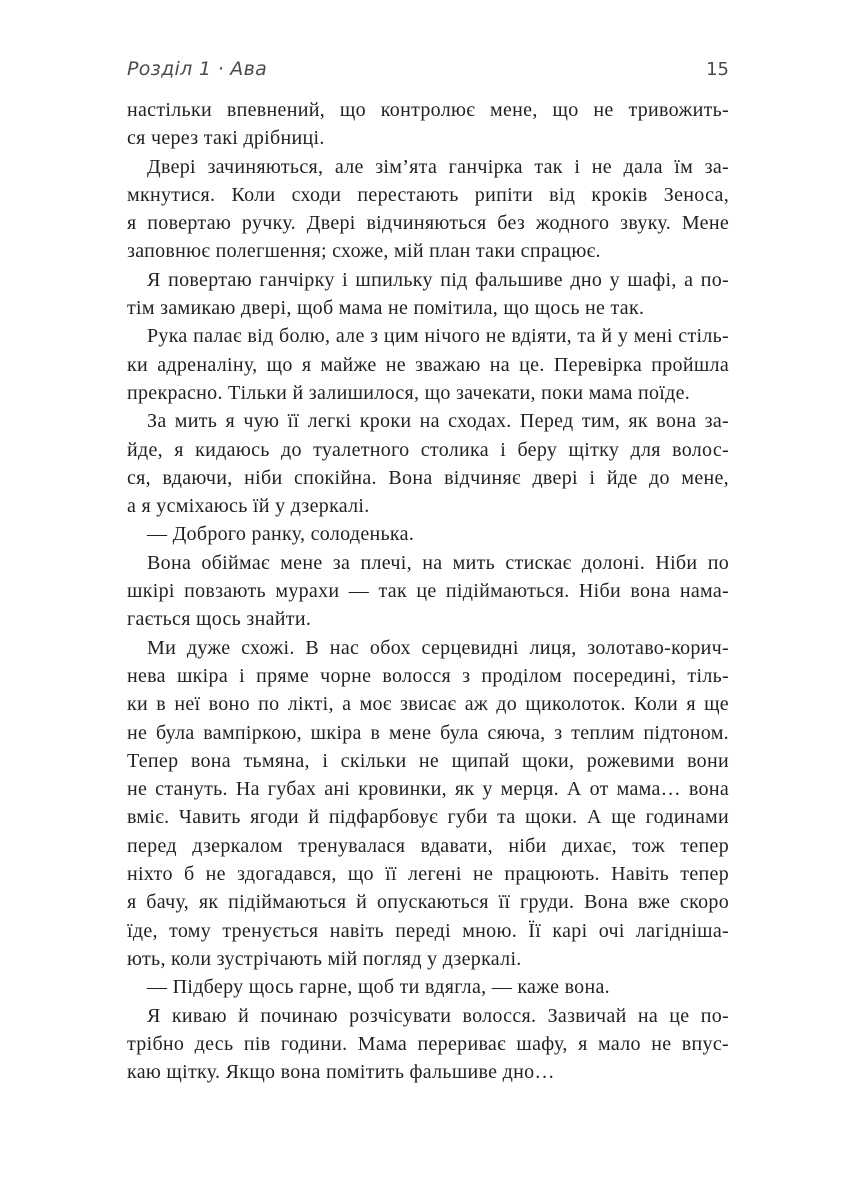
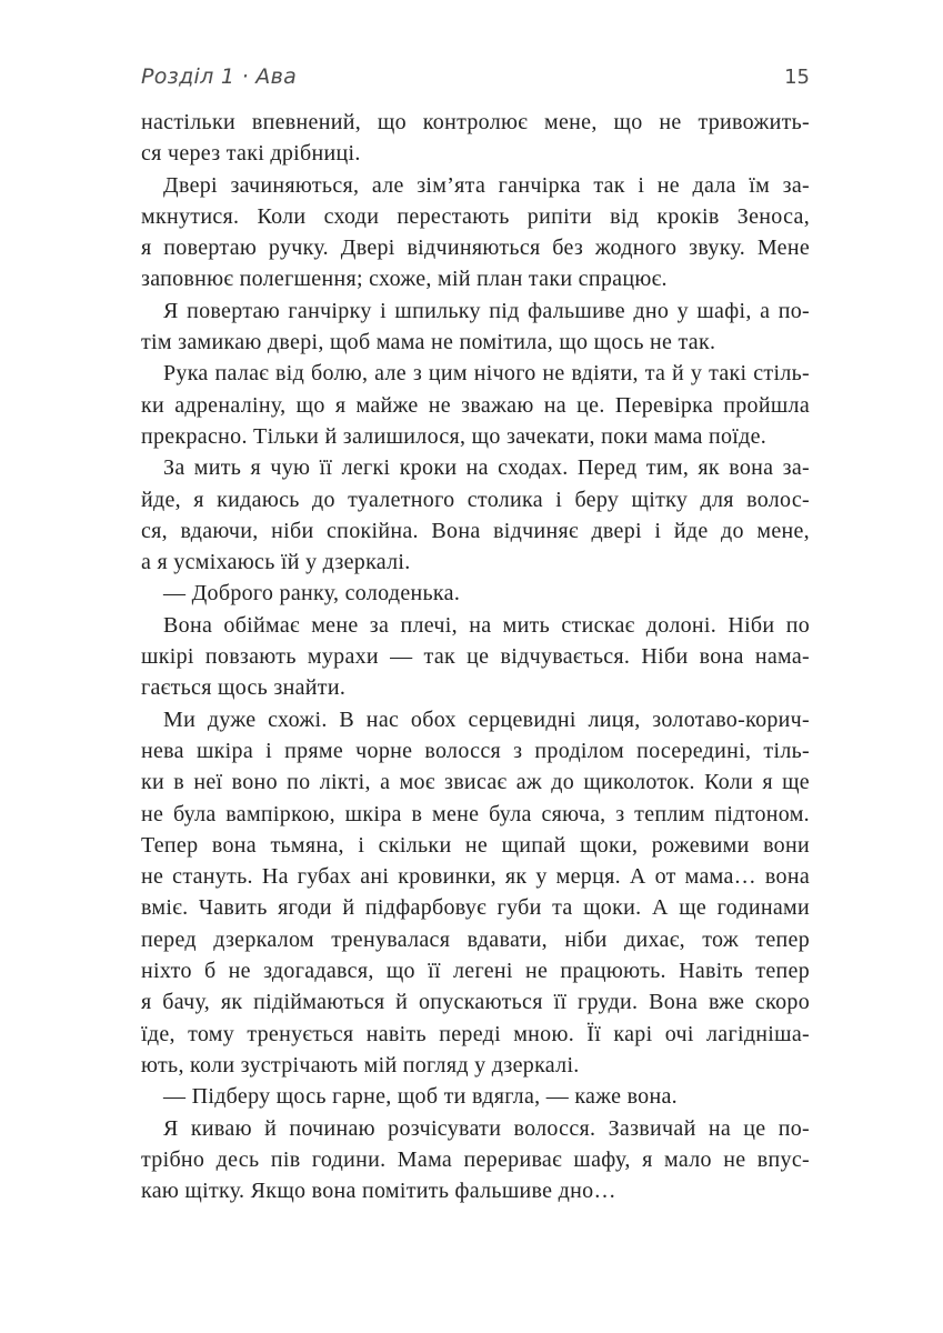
  Розділ 1 · Ава
  15
  настільки впевнений, що контролює мене, що не тривожить-
  ся через такі дрібниці.
  Двері зачиняються, але зім’ята ганчірка так і не дала їм за-
  мкнутися. Коли сходи перестають рипіти від кроків Зеноса,
  я повертаю ручку. Двері відчиняються без жодного звуку. Мене
  заповнює полегшення; схоже, мій план таки спрацює.
  Я повертаю ганчірку і шпильку під фальшиве дно у шафі, а по-
  тім замикаю двері, щоб мама не помітила, що щось не так.
- Рука палає від болю, але з цим нічого не вдіяти, та й у мені стіль-
+ Рука палає від болю, але з цим нічого не вдіяти, та й у такі стіль-
  ки адреналіну, що я майже не зважаю на це. Перевірка пройшла
  прекрасно. Тільки й залишилося, що зачекати, поки мама поїде.
  За мить я чую її легкі кроки на сходах. Перед тим, як вона за-
  йде, я кидаюсь до туалетного столика і беру щітку для волос-
  ся, вдаючи, ніби спокійна. Вона відчиняє двері і йде до мене,
  а я усміхаюсь їй у дзеркалі.
  — Доброго ранку, солоденька.
  Вона обіймає мене за плечі, на мить стискає долоні. Ніби по
- шкірі повзають мурахи — так це підіймаються. Ніби вона нама-
+ шкірі повзають мурахи — так це відчувається. Ніби вона нама-
  гається щось знайти.
  Ми дуже схожі. В нас обох серцевидні лиця, золотаво-корич-
  нева шкіра і пряме чорне волосся з проділом посередині, тіль-
  ки в неї воно по лікті, а моє звисає аж до щиколоток. Коли я ще
  не була вампіркою, шкіра в мене була сяюча, з теплим підтоном.
  Тепер вона тьмяна, і скільки не щипай щоки, рожевими вони
  не стануть. На губах ані кровинки, як у мерця. А от мама… вона
  вміє. Чавить ягоди й підфарбовує губи та щоки. А ще годинами
  перед дзеркалом тренувалася вдавати, ніби дихає, тож тепер
  ніхто б не здогадався, що її легені не працюють. Навіть тепер
  я бачу, як підіймаються й опускаються її груди. Вона вже скоро
  їде, тому тренується навіть переді мною. Її карі очі лагідніша-
  ють, коли зустрічають мій погляд у дзеркалі.
  — Підберу щось гарне, щоб ти вдягла, — каже вона.
  Я киваю й починаю розчісувати волосся. Зазвичай на це по-
  трібно десь пів години. Мама перериває шафу, я мало не впус-
  каю щітку. Якщо вона помітить фальшиве дно…
